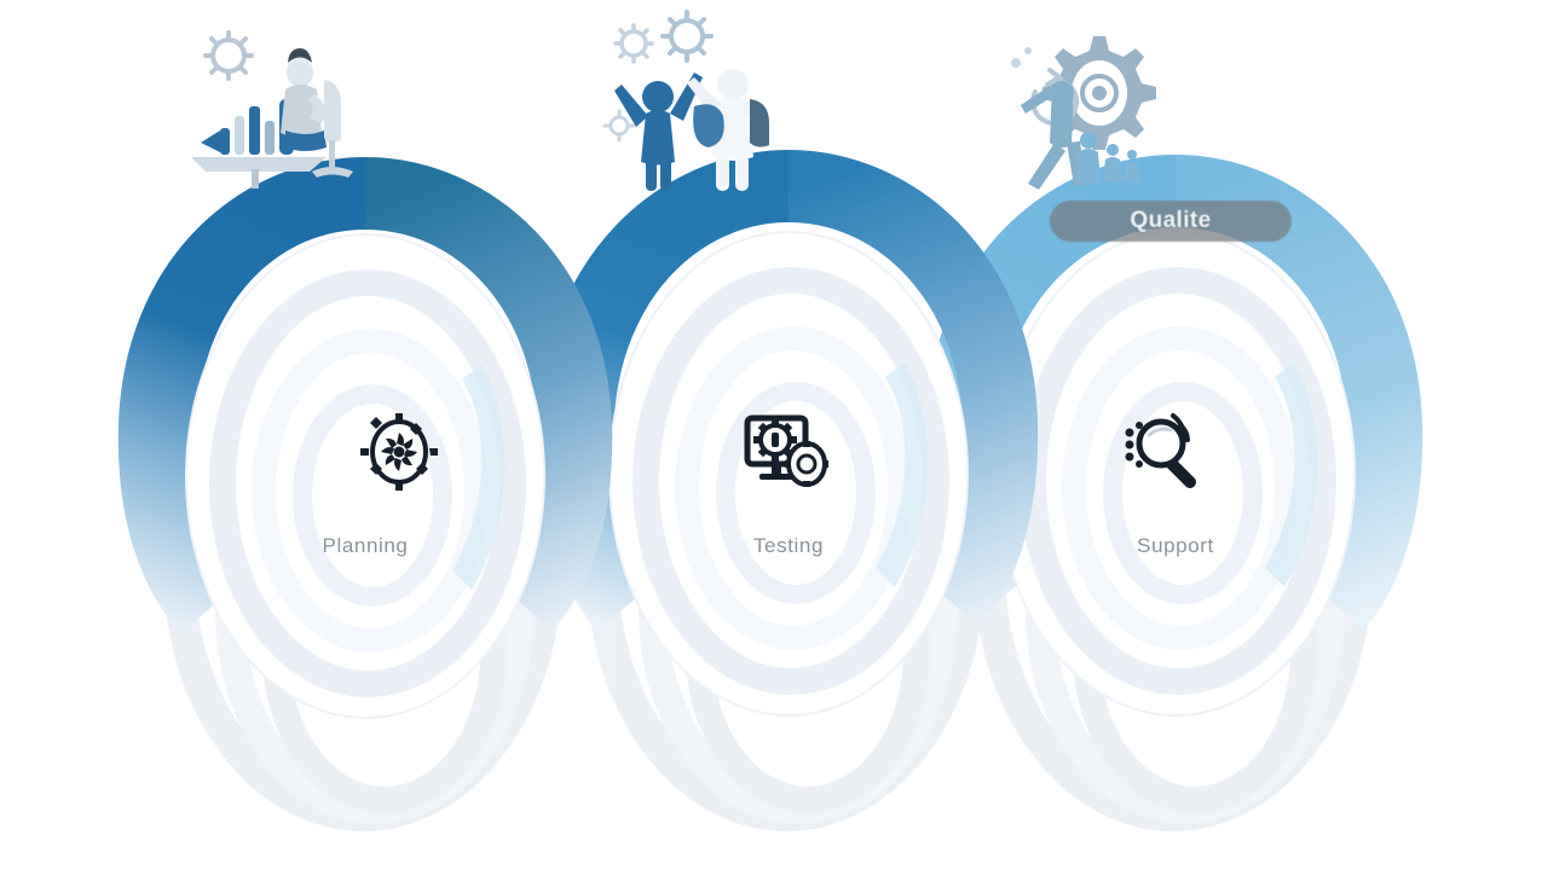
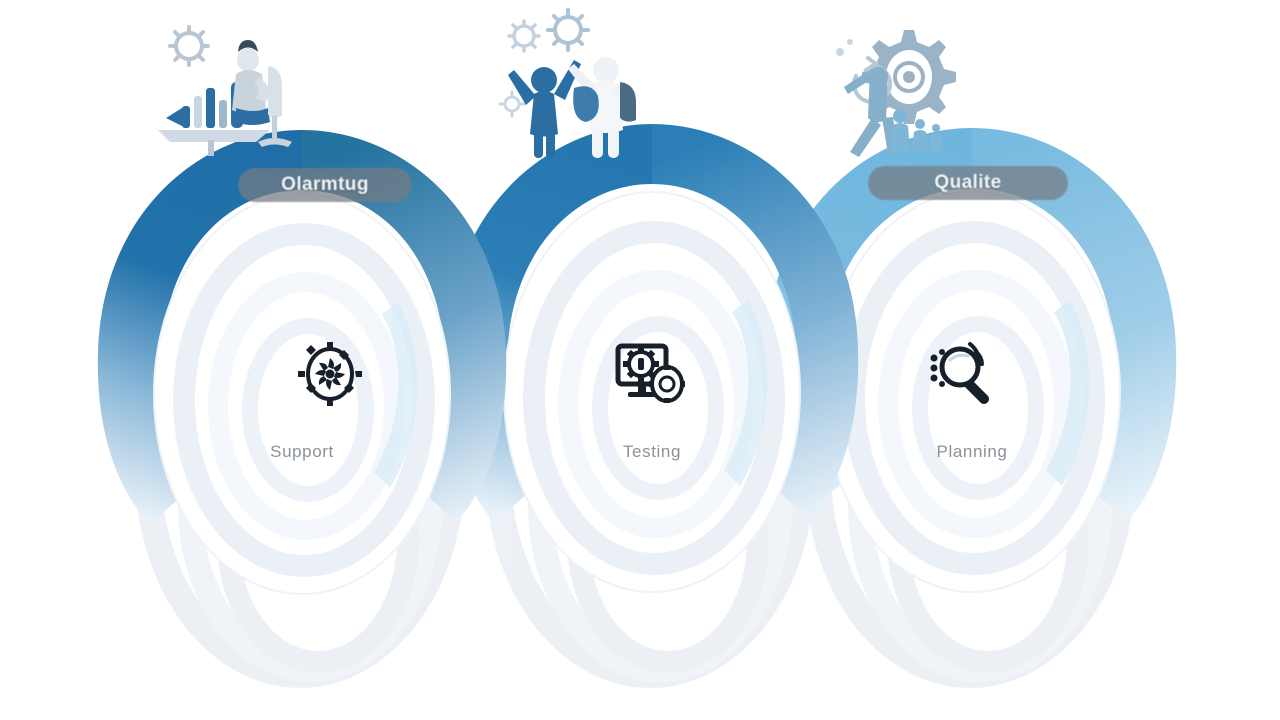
+ Olarmtug
  Qualite
- Planning
+ Support
  Testing
- Support
+ Planning
